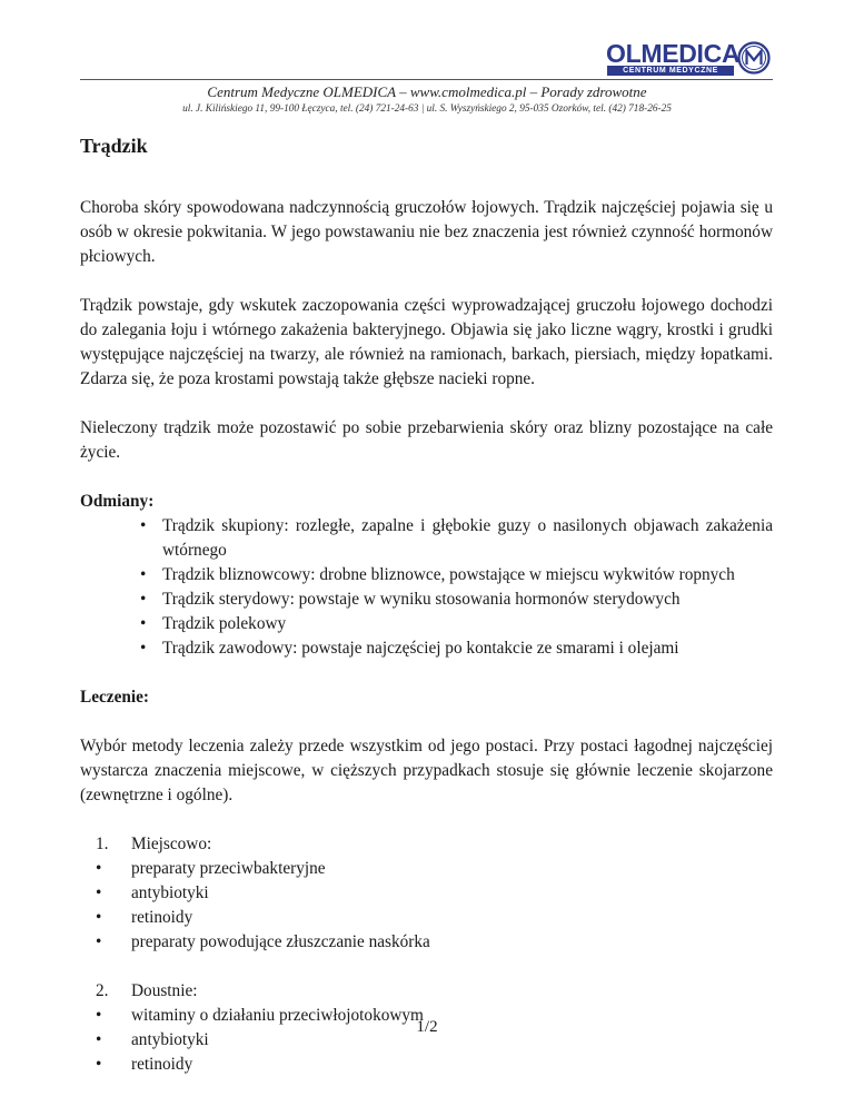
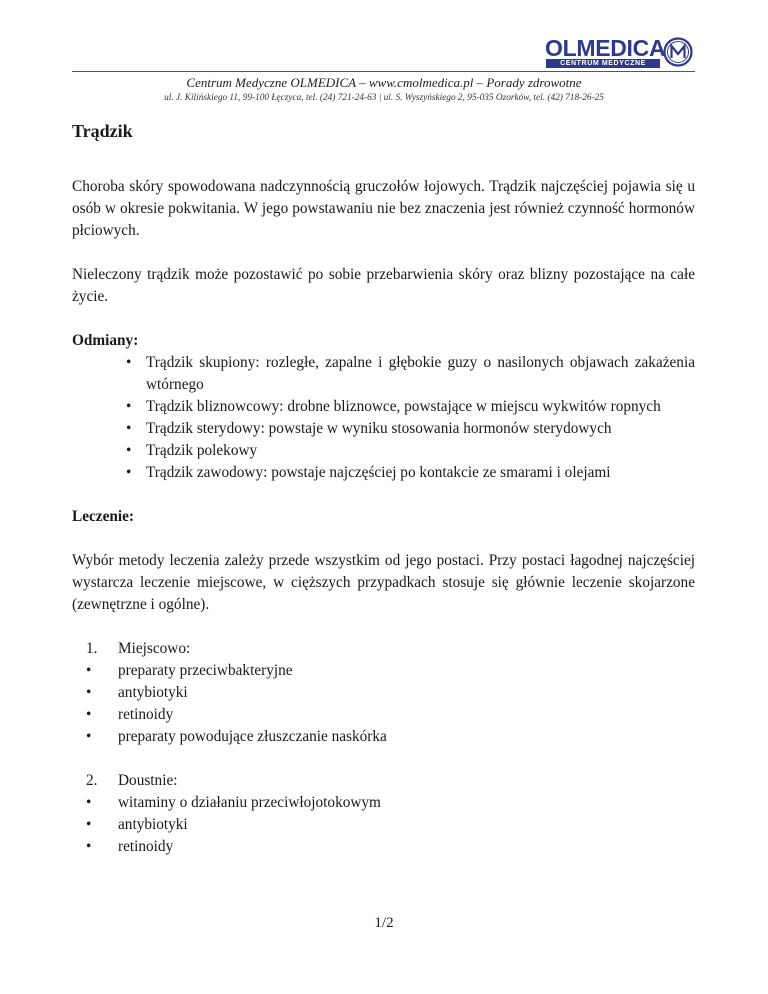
  OLMEDICA
  Centrum Medyczne OLMEDICA – www.cmolmedica.pl – Porady zdrowotne
  ul. J. Kilińskiego 11, 99-100 Łęczyca, tel. (24) 721-24-63 | ul. S. Wyszyńskiego 2, 95-035 Ozorków, tel. (42) 718-26-25
  Trądzik
  Choroba skóry spowodowana nadczynnością gruczołów łojowych. Trądzik najczęściej pojawia się u osób w okresie pokwitania. W jego powstawaniu nie bez znaczenia jest również czynność hormonów płciowych.
- Trądzik powstaje, gdy wskutek zaczopowania części wyprowadzającej gruczołu łojowego dochodzi do zalegania łoju i wtórnego zakażenia bakteryjnego. Objawia się jako liczne wągry, krostki i grudki występujące najczęściej na twarzy, ale również na ramionach, barkach, piersiach, między łopatkami. Zdarza się, że poza krostami powstają także głębsze nacieki ropne.
  Nieleczony trądzik może pozostawić po sobie przebarwienia skóry oraz blizny pozostające na całe życie.
  Odmiany:
  •
  Trądzik skupiony: rozległe, zapalne i głębokie guzy o nasilonych objawach zakażenia wtórnego
  •
  Trądzik bliznowcowy: drobne bliznowce, powstające w miejscu wykwitów ropnych
  •
  Trądzik sterydowy: powstaje w wyniku stosowania hormonów sterydowych
  •
  Trądzik polekowy
  •
  Trądzik zawodowy: powstaje najczęściej po kontakcie ze smarami i olejami
  Leczenie:
- Wybór metody leczenia zależy przede wszystkim od jego postaci. Przy postaci łagodnej najczęściej wystarcza znaczenia miejscowe, w cięższych przypadkach stosuje się głównie leczenie skojarzone (zewnętrzne i ogólne).
+ Wybór metody leczenia zależy przede wszystkim od jego postaci. Przy postaci łagodnej najczęściej wystarcza leczenie miejscowe, w cięższych przypadkach stosuje się głównie leczenie skojarzone (zewnętrzne i ogólne).
  1.
  Miejscowo:
  •
  preparaty przeciwbakteryjne
  •
  antybiotyki
  •
  retinoidy
  •
  preparaty powodujące złuszczanie naskórka
  2.
  Doustnie:
  •
  witaminy o działaniu przeciwłojotokowym
  •
  antybiotyki
  •
  retinoidy
  1/2
